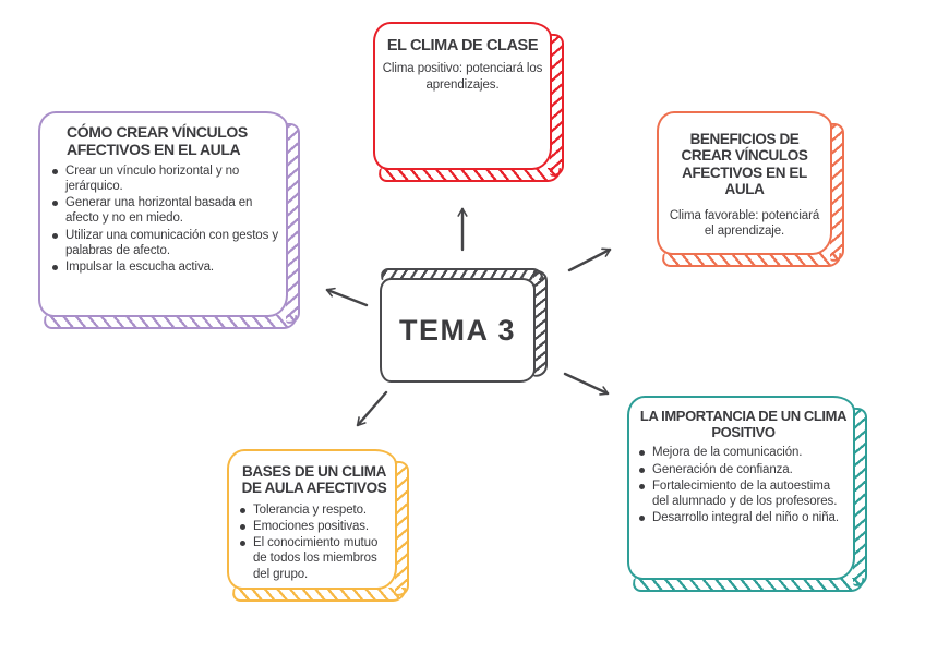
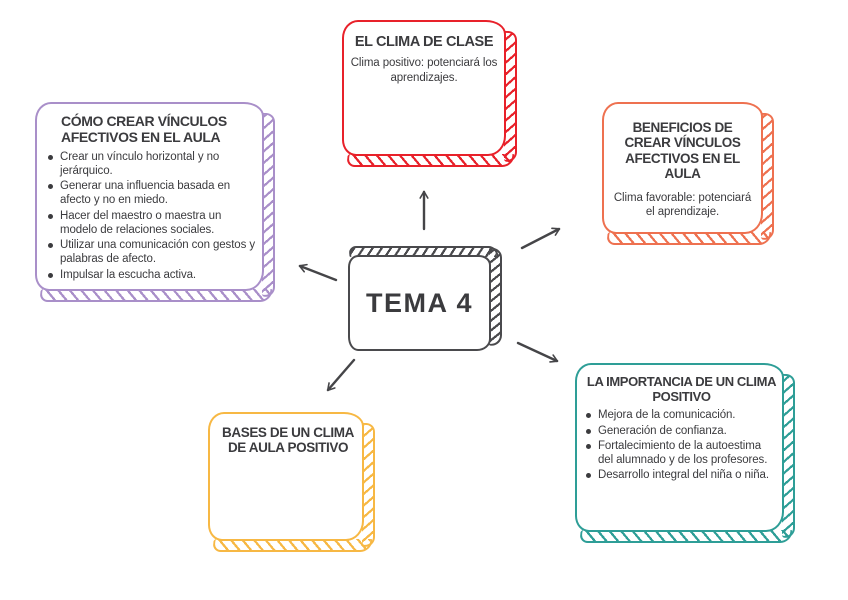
- TEMA 3
+ TEMA 4
  EL CLIMA DE CLASE
  Clima positivo: potenciará los aprendizajes.
  BENEFICIOS DE CREAR VÍNCULOS AFECTIVOS EN EL AULA
  Clima favorable: potenciará el aprendizaje.
  CÓMO CREAR VÍNCULOS AFECTIVOS EN EL AULA
  Crear un vínculo horizontal y no jerárquico.
- Generar una horizontal basada en afecto y no en miedo.
+ Generar una influencia basada en afecto y no en miedo.
+ Hacer del maestro o maestra un modelo de relaciones sociales.
  Utilizar una comunicación con gestos y palabras de afecto.
  Impulsar la escucha activa.
- BASES DE UN CLIMA DE AULA AFECTIVOS
+ BASES DE UN CLIMA DE AULA POSITIVO
- Tolerancia y respeto.
- Emociones positivas.
- El conocimiento mutuo de todos los miembros del grupo.
  LA IMPORTANCIA DE UN CLIMA POSITIVO
  Mejora de la comunicación.
  Generación de confianza.
  Fortalecimiento de la autoestima del alumnado y de los profesores.
- Desarrollo integral del niño o niña.
+ Desarrollo integral del niña o niña.
